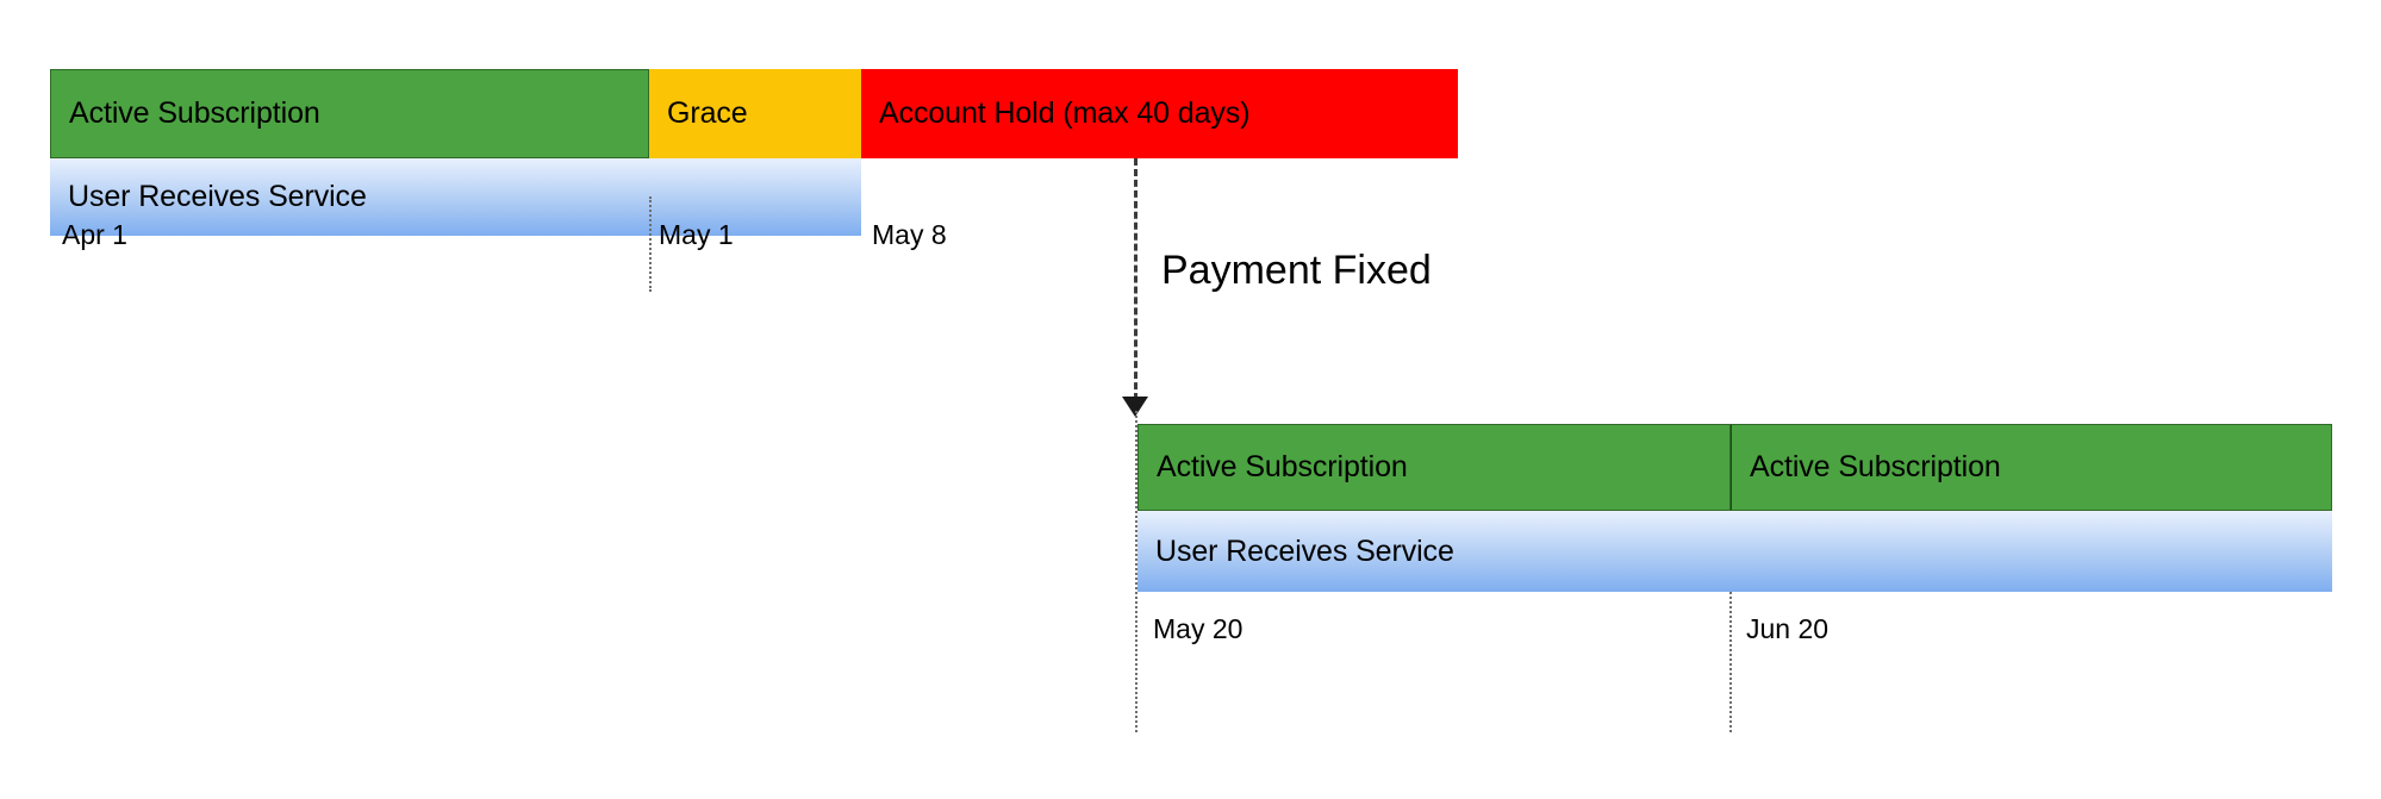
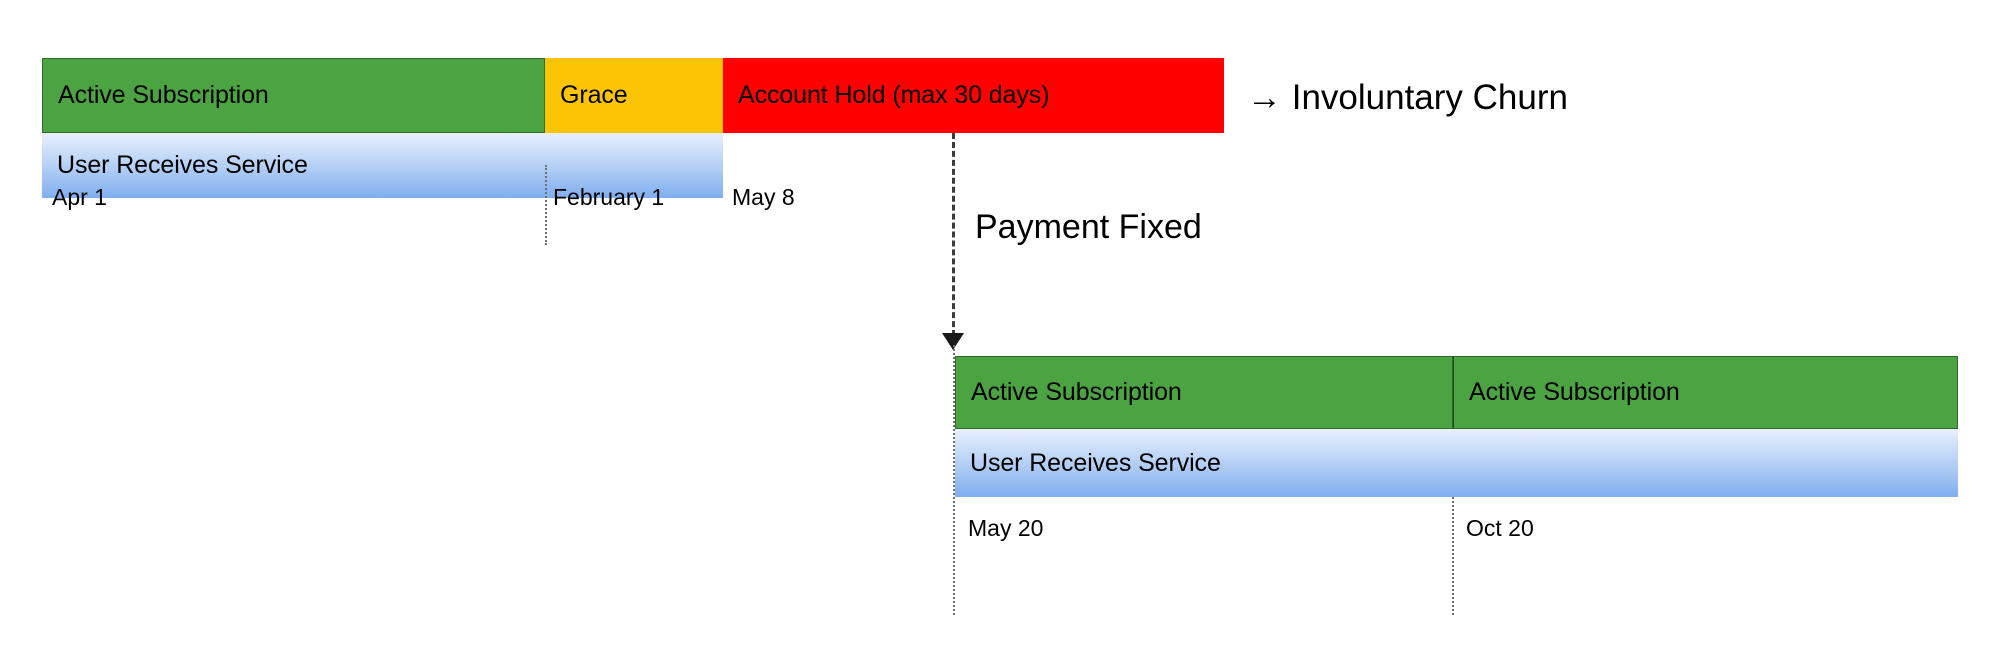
  Active Subscription
  Grace
- Account Hold (max 40 days)
+ Account Hold (max 30 days)
  User Receives Service
  Apr 1
- May 1
+ February 1
  May 8
+ → Involuntary Churn
  Payment Fixed
  Active Subscription
  Active Subscription
  User Receives Service
  May 20
- Jun 20
+ Oct 20
